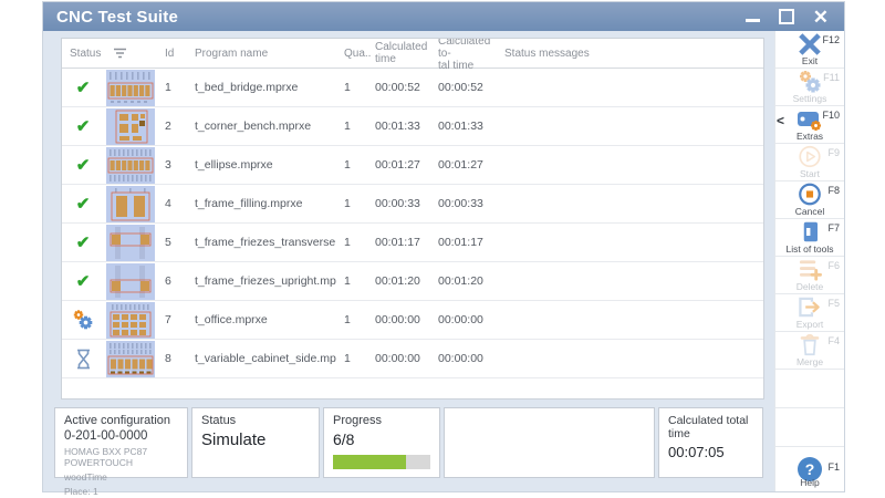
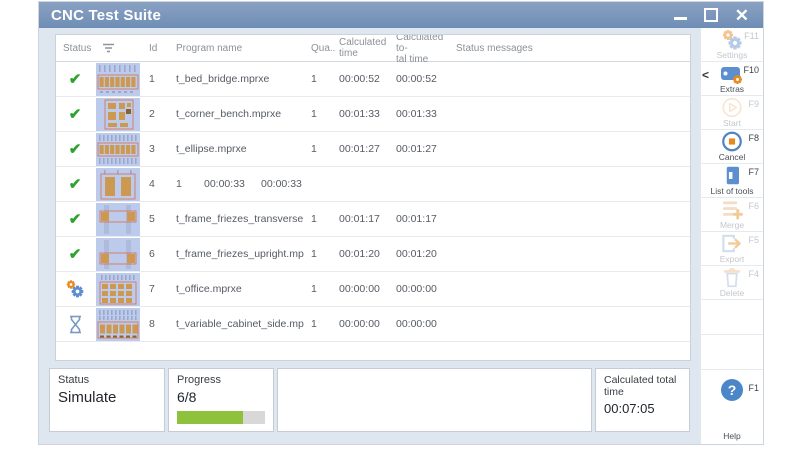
  CNC Test Suite
  ✕
  Status
  Id
  Program name
  Qua..
  Calculated
  time
  Calculated to-
  tal time
  Status messages
  ✔
  1
  t_bed_bridge.mprxe
  1
  00:00:52
  00:00:52
  ✔
  2
  t_corner_bench.mprxe
  1
  00:01:33
  00:01:33
  ✔
  3
  t_ellipse.mprxe
  1
  00:01:27
  00:01:27
  ✔
  4
- t_frame_filling.mprxe
  1
  00:00:33
  00:00:33
  ✔
  5
  t_frame_friezes_transverse
  1
  00:01:17
  00:01:17
  ✔
  6
  t_frame_friezes_upright.mp
  1
  00:01:20
  00:01:20
  7
  t_office.mprxe
  1
  00:00:00
  00:00:00
  8
  t_variable_cabinet_side.mp
  1
  00:00:00
  00:00:00
- Active configuration
- 0-201-00-0000
- HOMAG BXX PC87 POWERTOUCH
- woodTime
- Place: 1
  Status
  Simulate
  Progress
  6/8
  Calculated total time
  00:07:05
- F12
- Exit
  F11
  Settings
  F10
  Extras
  <
  F9
  Start
  F8
  Cancel
  F7
  List of tools
  F6
- Delete
+ Merge
  F5
  Export
  F4
- Merge
+ Delete
  ?
  F1
  Help
